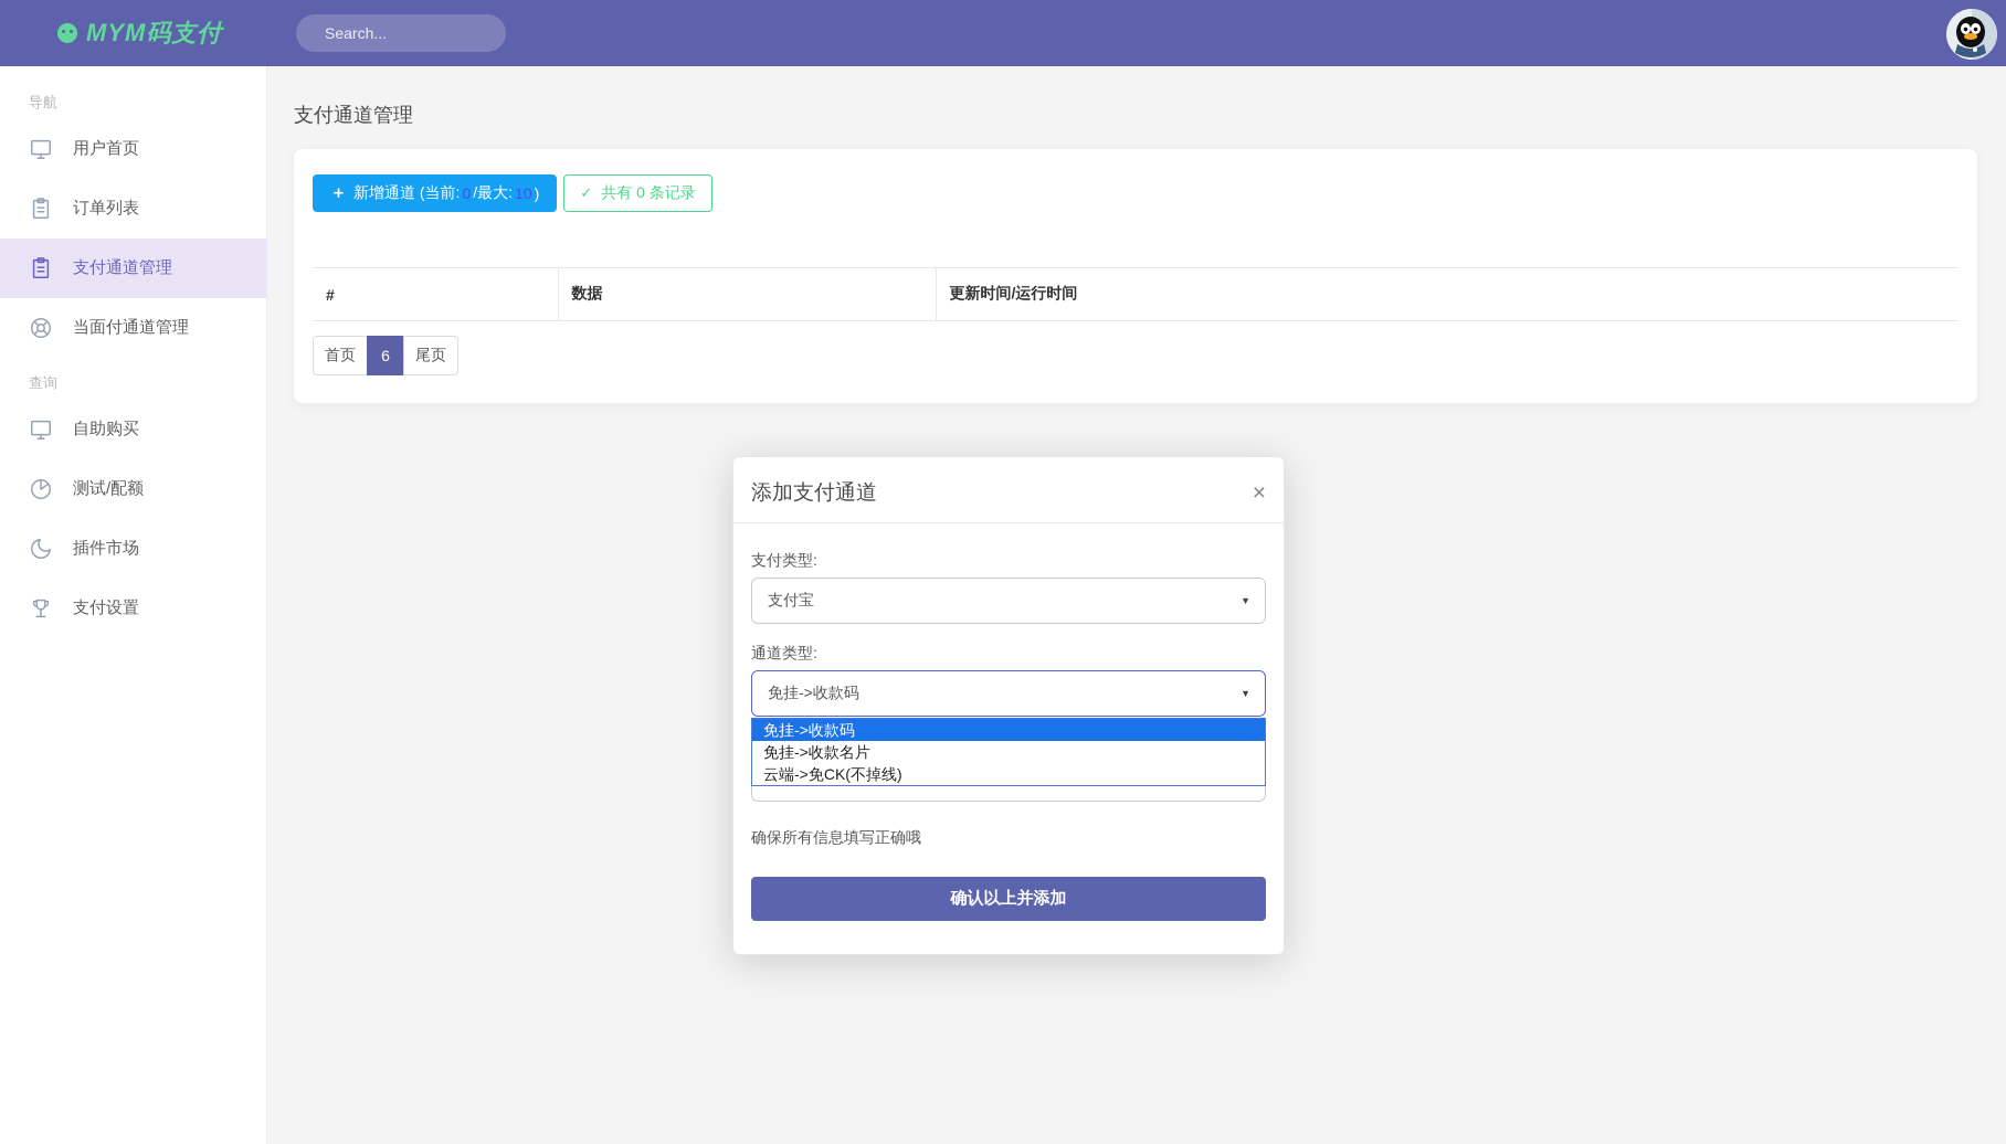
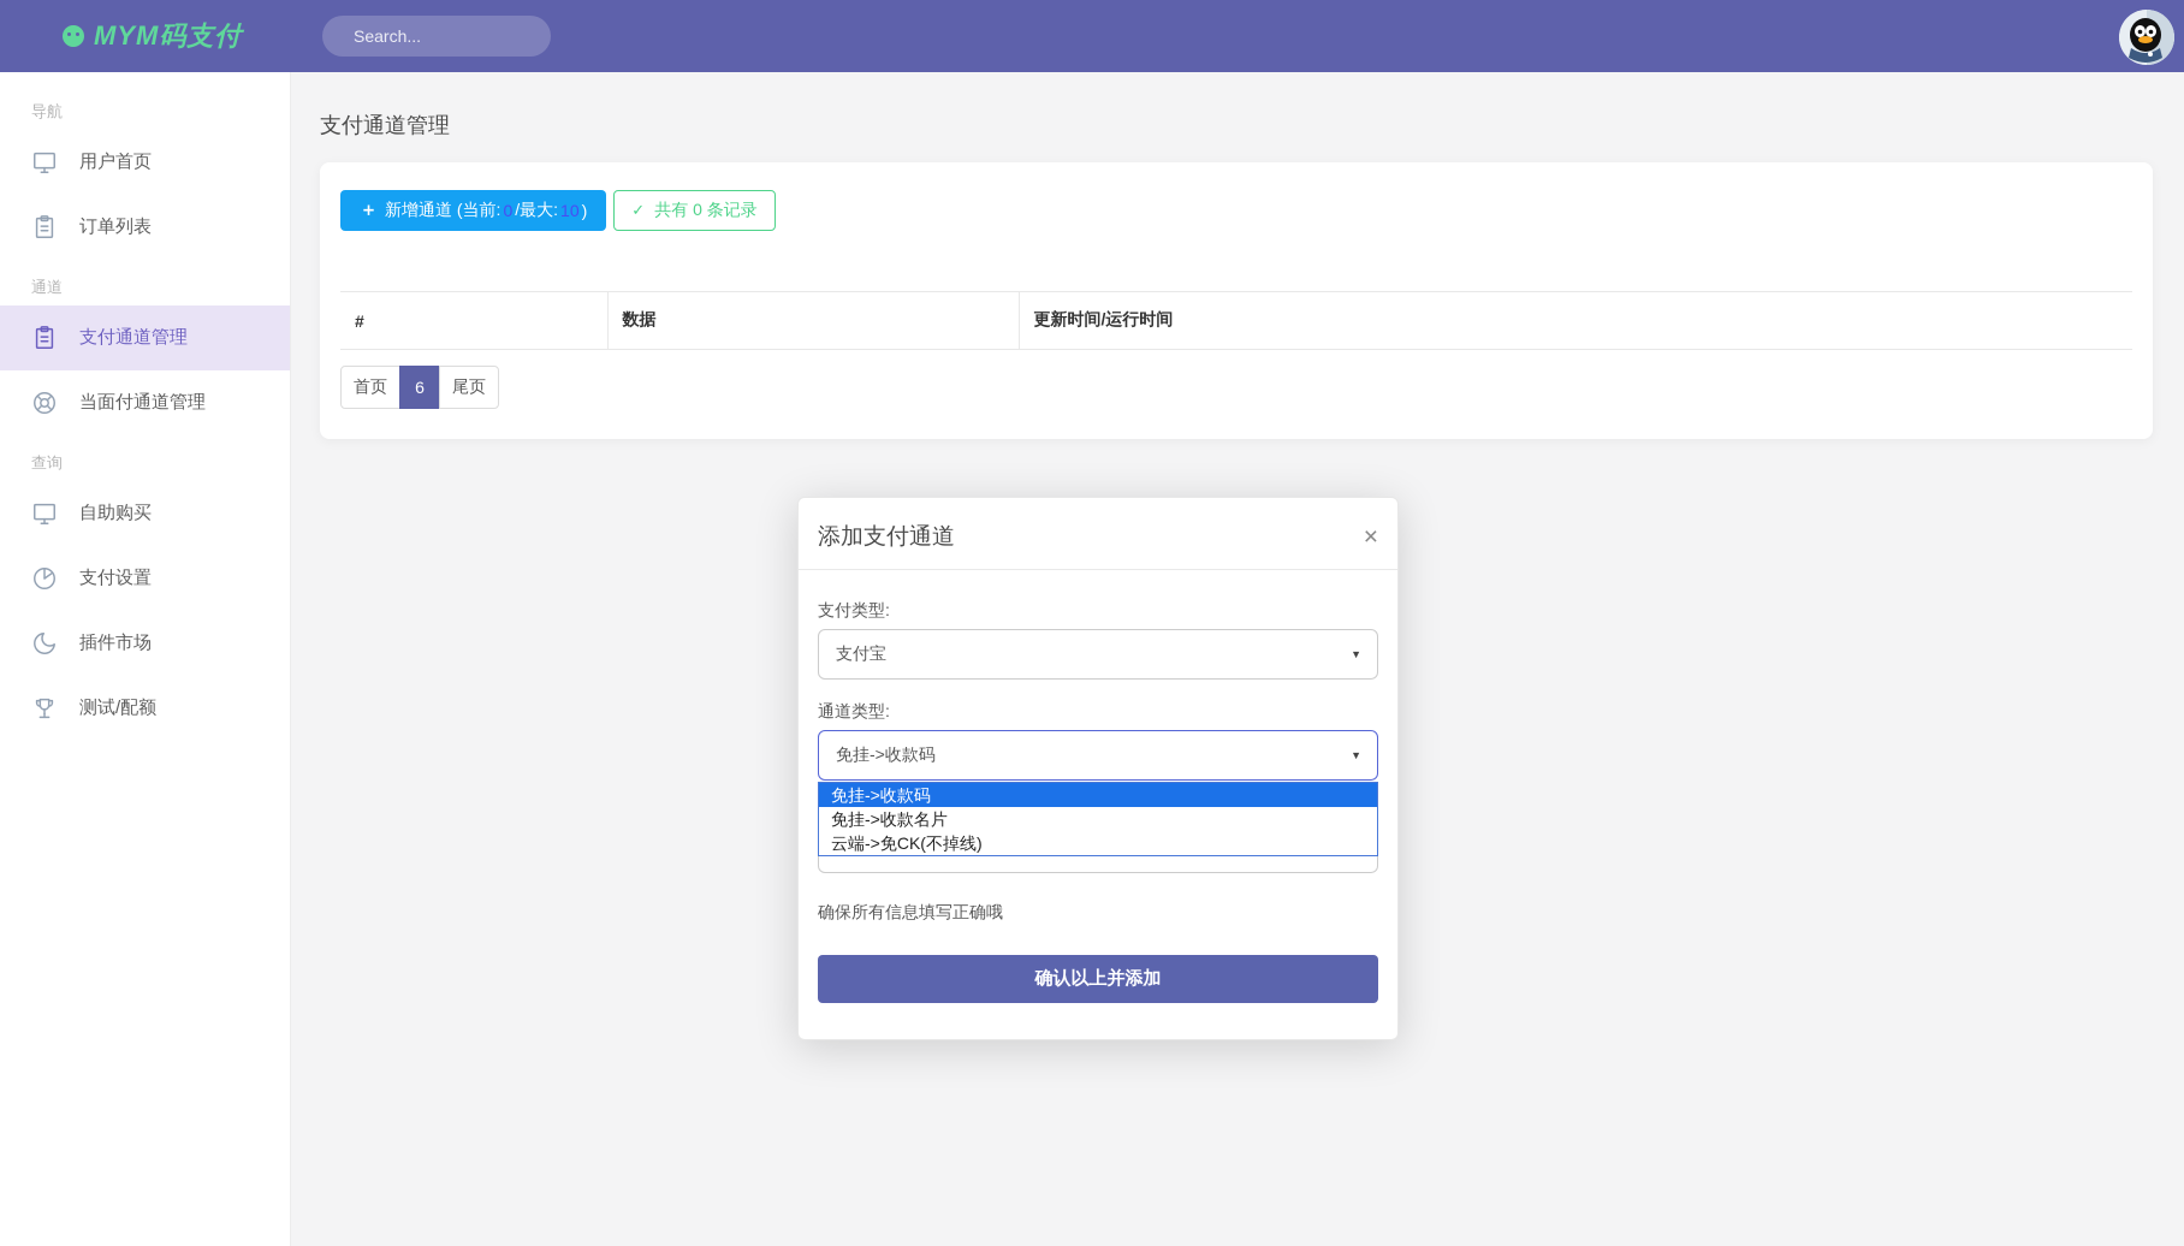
  MYM码支付
  Search...
  导航
  用户首页
  订单列表
+ 通道
  支付通道管理
  当面付通道管理
  查询
  自助购买
- 测试/配额
+ 支付设置
  插件市场
- 支付设置
+ 测试/配额
  支付通道管理
  ＋
  新增通道 (当前:
  0
  /最大:
  10
  )
  ✓
  共有 0 条记录
  #	数据	更新时间/运行时间
  首页
  6
  尾页
  添加支付通道
  ×
  支付类型:
  支付宝
  ▼
  通道类型:
  免挂->收款码
  ▼
  免挂->收款码
  免挂->收款名片
  云端->免CK(不掉线)
  确保所有信息填写正确哦
  确认以上并添加
